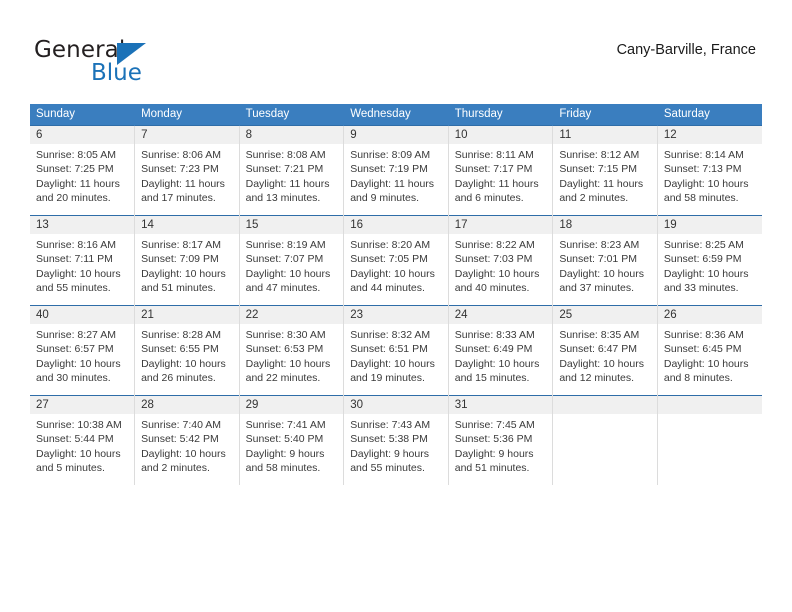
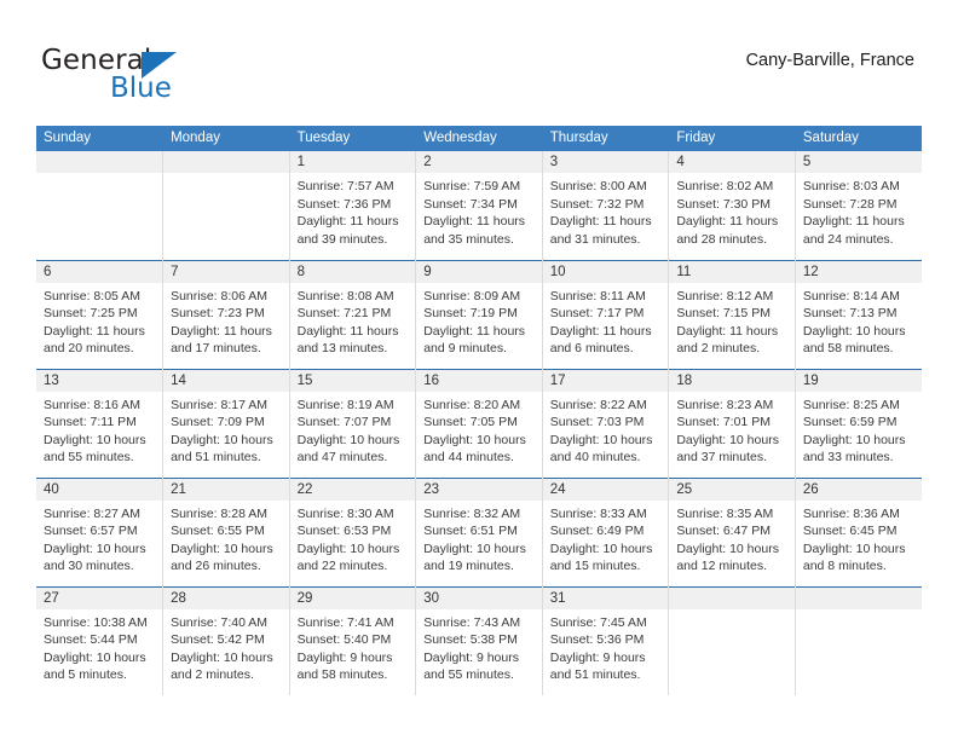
  General
  Blue
  Cany-Barville, France
  Sunday	Monday	Tuesday	Wednesday	Thursday	Friday	Saturday
+ 		1Sunrise: 7:57 AMSunset: 7:36 PMDaylight: 11 hoursand 39 minutes.	2Sunrise: 7:59 AMSunset: 7:34 PMDaylight: 11 hoursand 35 minutes.	3Sunrise: 8:00 AMSunset: 7:32 PMDaylight: 11 hoursand 31 minutes.	4Sunrise: 8:02 AMSunset: 7:30 PMDaylight: 11 hoursand 28 minutes.	5Sunrise: 8:03 AMSunset: 7:28 PMDaylight: 11 hoursand 24 minutes.
  6Sunrise: 8:05 AMSunset: 7:25 PMDaylight: 11 hoursand 20 minutes.	7Sunrise: 8:06 AMSunset: 7:23 PMDaylight: 11 hoursand 17 minutes.	8Sunrise: 8:08 AMSunset: 7:21 PMDaylight: 11 hoursand 13 minutes.	9Sunrise: 8:09 AMSunset: 7:19 PMDaylight: 11 hoursand 9 minutes.	10Sunrise: 8:11 AMSunset: 7:17 PMDaylight: 11 hoursand 6 minutes.	11Sunrise: 8:12 AMSunset: 7:15 PMDaylight: 11 hoursand 2 minutes.	12Sunrise: 8:14 AMSunset: 7:13 PMDaylight: 10 hoursand 58 minutes.
  13Sunrise: 8:16 AMSunset: 7:11 PMDaylight: 10 hoursand 55 minutes.	14Sunrise: 8:17 AMSunset: 7:09 PMDaylight: 10 hoursand 51 minutes.	15Sunrise: 8:19 AMSunset: 7:07 PMDaylight: 10 hoursand 47 minutes.	16Sunrise: 8:20 AMSunset: 7:05 PMDaylight: 10 hoursand 44 minutes.	17Sunrise: 8:22 AMSunset: 7:03 PMDaylight: 10 hoursand 40 minutes.	18Sunrise: 8:23 AMSunset: 7:01 PMDaylight: 10 hoursand 37 minutes.	19Sunrise: 8:25 AMSunset: 6:59 PMDaylight: 10 hoursand 33 minutes.
  40Sunrise: 8:27 AMSunset: 6:57 PMDaylight: 10 hoursand 30 minutes.	21Sunrise: 8:28 AMSunset: 6:55 PMDaylight: 10 hoursand 26 minutes.	22Sunrise: 8:30 AMSunset: 6:53 PMDaylight: 10 hoursand 22 minutes.	23Sunrise: 8:32 AMSunset: 6:51 PMDaylight: 10 hoursand 19 minutes.	24Sunrise: 8:33 AMSunset: 6:49 PMDaylight: 10 hoursand 15 minutes.	25Sunrise: 8:35 AMSunset: 6:47 PMDaylight: 10 hoursand 12 minutes.	26Sunrise: 8:36 AMSunset: 6:45 PMDaylight: 10 hoursand 8 minutes.
  27Sunrise: 10:38 AMSunset: 5:44 PMDaylight: 10 hoursand 5 minutes.	28Sunrise: 7:40 AMSunset: 5:42 PMDaylight: 10 hoursand 2 minutes.	29Sunrise: 7:41 AMSunset: 5:40 PMDaylight: 9 hoursand 58 minutes.	30Sunrise: 7:43 AMSunset: 5:38 PMDaylight: 9 hoursand 55 minutes.	31Sunrise: 7:45 AMSunset: 5:36 PMDaylight: 9 hoursand 51 minutes.
